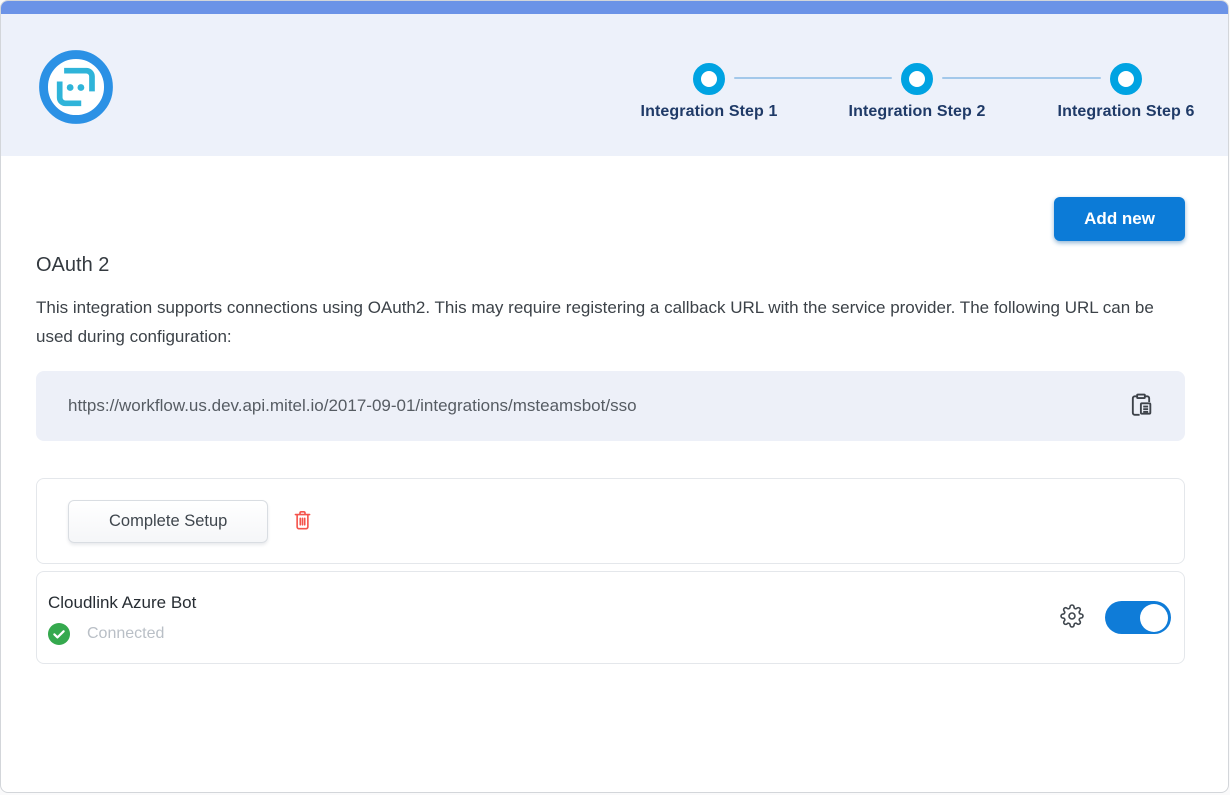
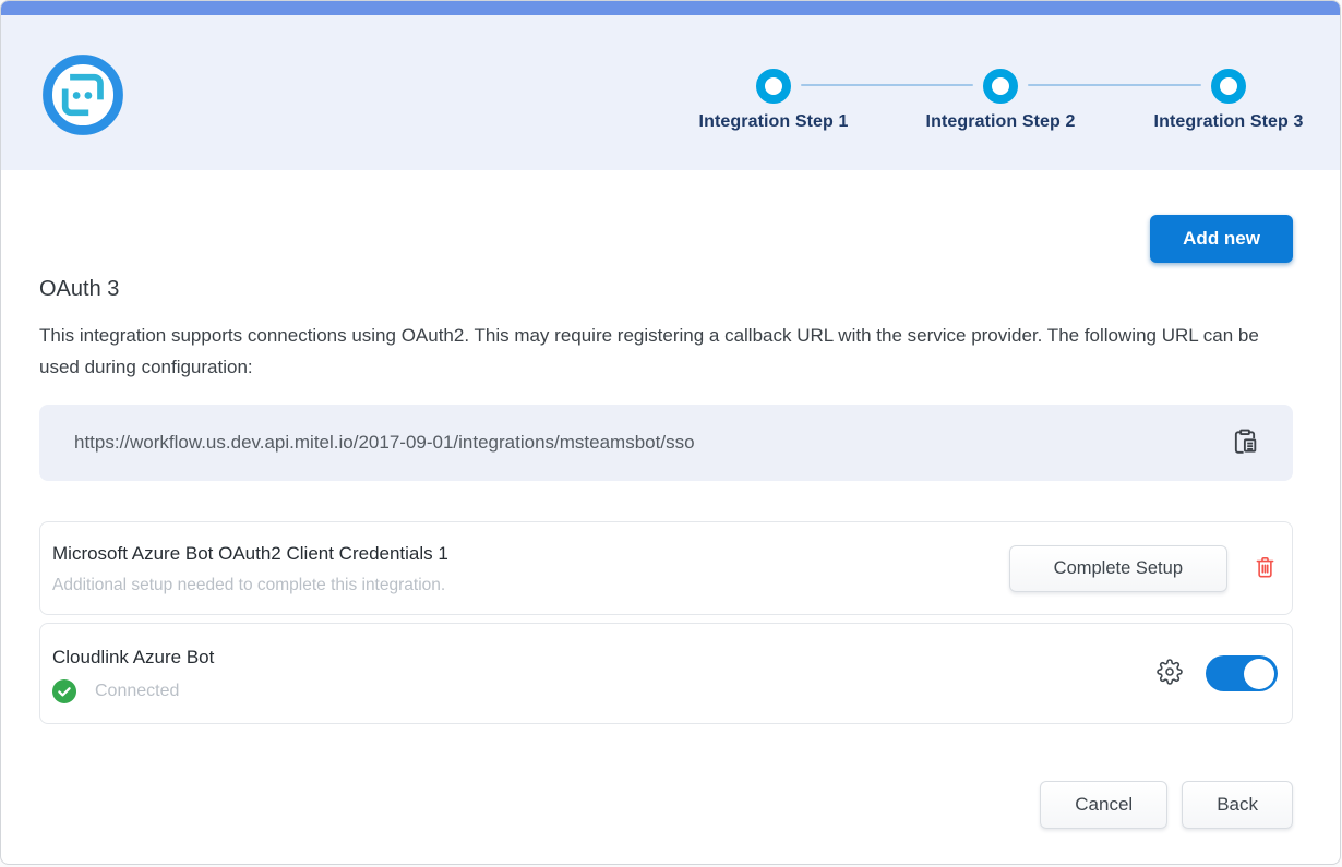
  Integration Step 1
  Integration Step 2
- Integration Step 6
+ Integration Step 3
  Add new
- OAuth 2
+ OAuth 3
  This integration supports connections using OAuth2. This may require registering a callback URL with the service provider. The following URL can be used during configuration:
  https://workflow.us.dev.api.mitel.io/2017-09-01/integrations/msteamsbot/sso
+ Microsoft Azure Bot OAuth2 Client Credentials 1
+ Additional setup needed to complete this integration.
  Complete Setup
  Cloudlink Azure Bot
  Connected
+ Cancel
+ Back
